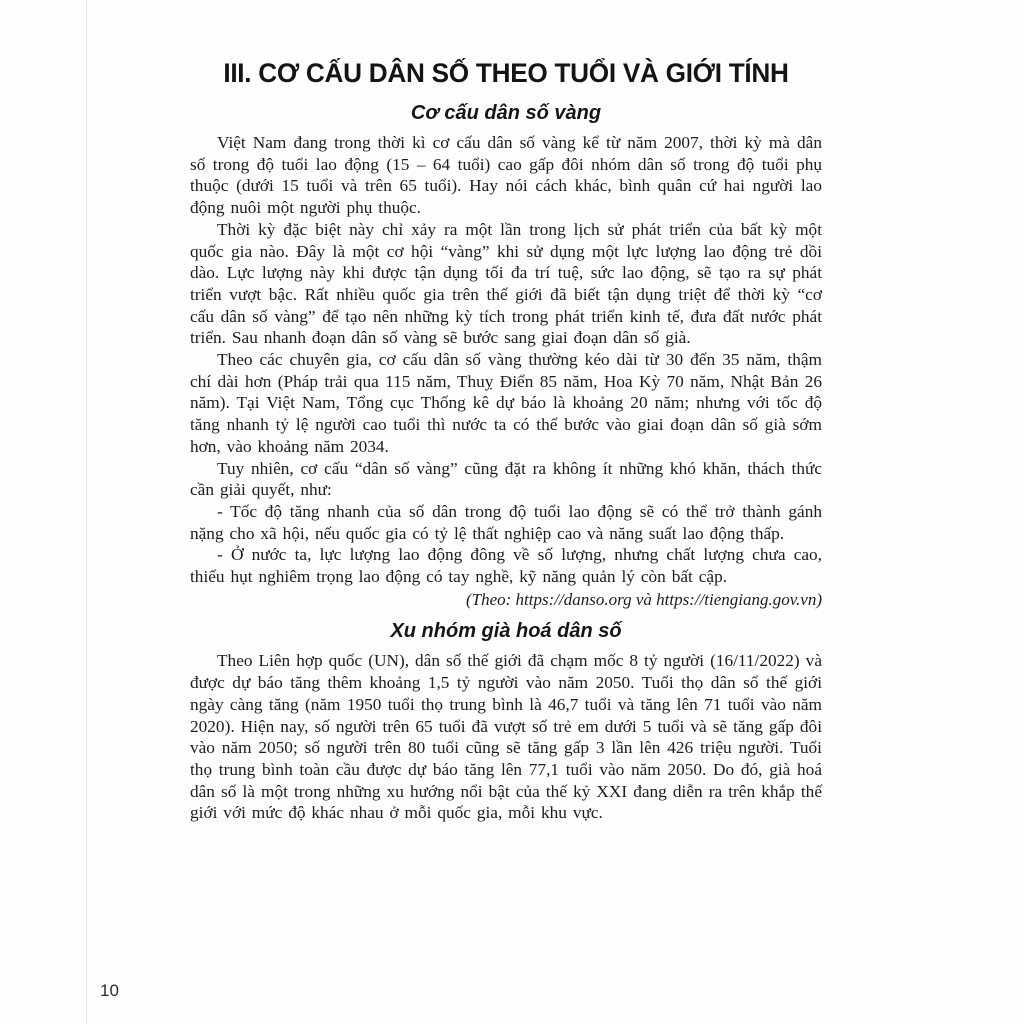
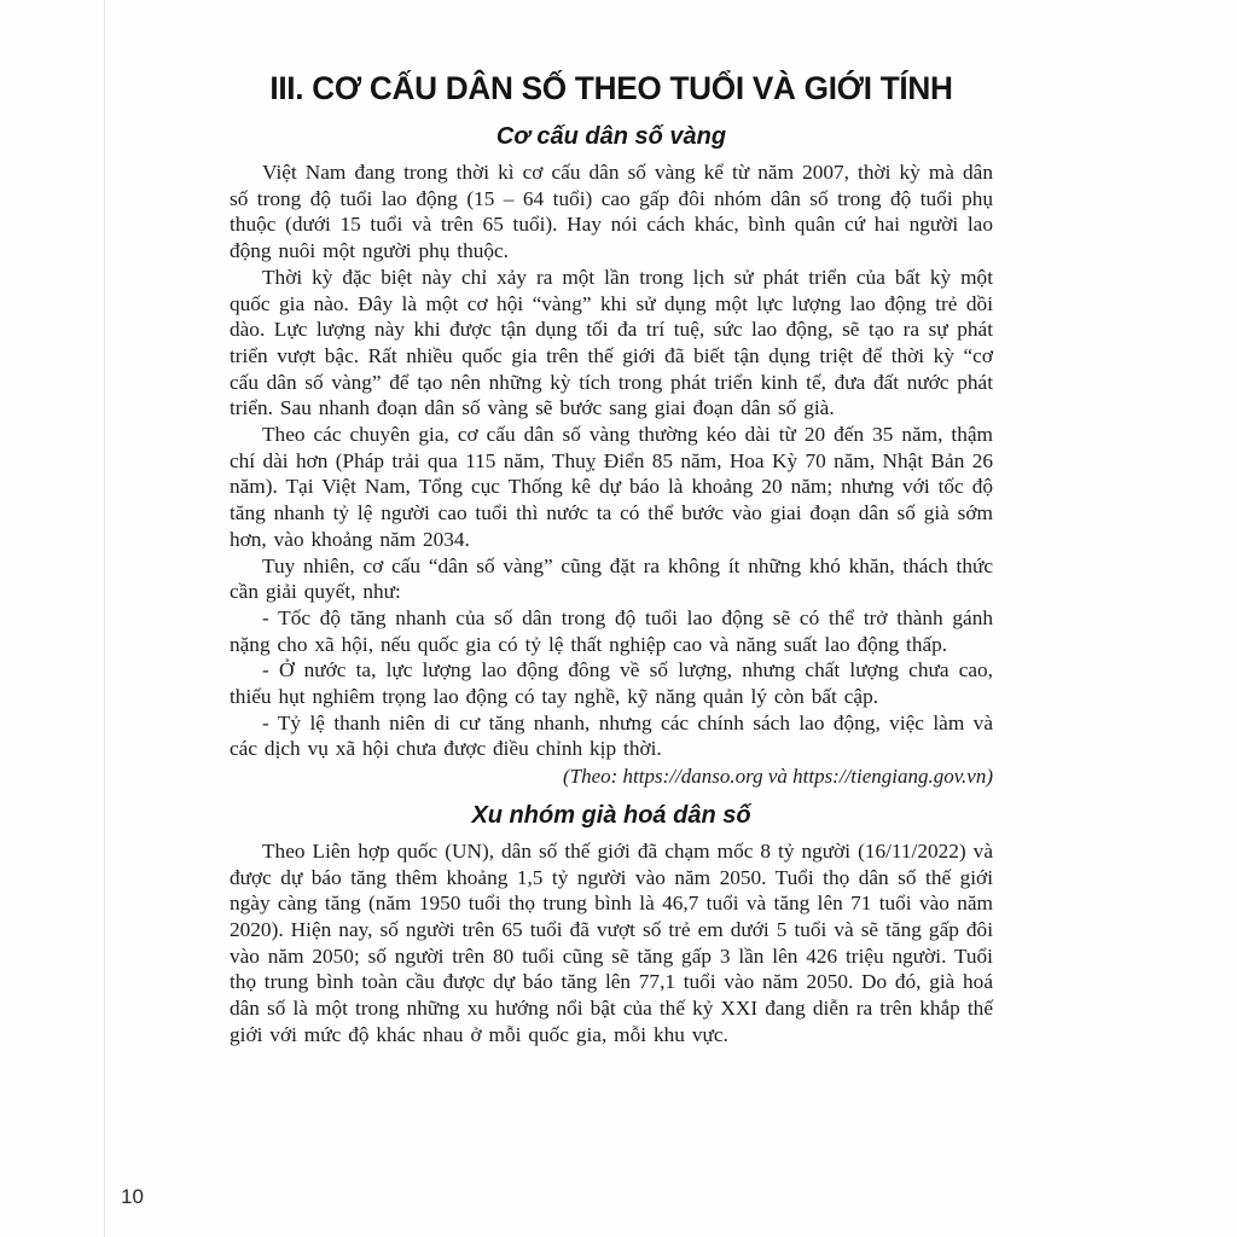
  III. CƠ CẤU DÂN SỐ THEO TUỔI VÀ GIỚI TÍNH
  Cơ cấu dân số vàng
  Việt Nam đang trong thời kì cơ cấu dân số vàng kể từ năm 2007, thời kỳ mà dân số trong độ tuổi lao động (15 – 64 tuổi) cao gấp đôi nhóm dân số trong độ tuổi phụ thuộc (dưới 15 tuổi và trên 65 tuổi). Hay nói cách khác, bình quân cứ hai người lao động nuôi một người phụ thuộc.
  Thời kỳ đặc biệt này chỉ xảy ra một lần trong lịch sử phát triển của bất kỳ một quốc gia nào. Đây là một cơ hội “vàng” khi sử dụng một lực lượng lao động trẻ dồi dào. Lực lượng này khi được tận dụng tối đa trí tuệ, sức lao động, sẽ tạo ra sự phát triển vượt bậc. Rất nhiều quốc gia trên thế giới đã biết tận dụng triệt để thời kỳ “cơ cấu dân số vàng” để tạo nên những kỳ tích trong phát triển kinh tế, đưa đất nước phát triển. Sau nhanh đoạn dân số vàng sẽ bước sang giai đoạn dân số già.
- Theo các chuyên gia, cơ cấu dân số vàng thường kéo dài từ 30 đến 35 năm, thậm chí dài hơn (Pháp trải qua 115 năm, Thuỵ Điển 85 năm, Hoa Kỳ 70 năm, Nhật Bản 26 năm). Tại Việt Nam, Tổng cục Thống kê dự báo là khoảng 20 năm; nhưng với tốc độ tăng nhanh tỷ lệ người cao tuổi thì nước ta có thể bước vào giai đoạn dân số già sớm hơn, vào khoảng năm 2034.
+ Theo các chuyên gia, cơ cấu dân số vàng thường kéo dài từ 20 đến 35 năm, thậm chí dài hơn (Pháp trải qua 115 năm, Thuỵ Điển 85 năm, Hoa Kỳ 70 năm, Nhật Bản 26 năm). Tại Việt Nam, Tổng cục Thống kê dự báo là khoảng 20 năm; nhưng với tốc độ tăng nhanh tỷ lệ người cao tuổi thì nước ta có thể bước vào giai đoạn dân số già sớm hơn, vào khoảng năm 2034.
  Tuy nhiên, cơ cấu “dân số vàng” cũng đặt ra không ít những khó khăn, thách thức cần giải quyết, như:
  - Tốc độ tăng nhanh của số dân trong độ tuổi lao động sẽ có thể trở thành gánh nặng cho xã hội, nếu quốc gia có tỷ lệ thất nghiệp cao và năng suất lao động thấp.
  - Ở nước ta, lực lượng lao động đông về số lượng, nhưng chất lượng chưa cao, thiếu hụt nghiêm trọng lao động có tay nghề, kỹ năng quản lý còn bất cập.
+ - Tỷ lệ thanh niên di cư tăng nhanh, nhưng các chính sách lao động, việc làm và các dịch vụ xã hội chưa được điều chỉnh kịp thời.
  (Theo: https://danso.org và https://tiengiang.gov.vn)
  Xu nhóm già hoá dân số
  Theo Liên hợp quốc (UN), dân số thế giới đã chạm mốc 8 tỷ người (16/11/2022) và được dự báo tăng thêm khoảng 1,5 tỷ người vào năm 2050. Tuổi thọ dân số thế giới ngày càng tăng (năm 1950 tuổi thọ trung bình là 46,7 tuổi và tăng lên 71 tuổi vào năm 2020). Hiện nay, số người trên 65 tuổi đã vượt số trẻ em dưới 5 tuổi và sẽ tăng gấp đôi vào năm 2050; số người trên 80 tuổi cũng sẽ tăng gấp 3 lần lên 426 triệu người. Tuổi thọ trung bình toàn cầu được dự báo tăng lên 77,1 tuổi vào năm 2050. Do đó, già hoá dân số là một trong những xu hướng nổi bật của thế kỷ XXI đang diễn ra trên khắp thế giới với mức độ khác nhau ở mỗi quốc gia, mỗi khu vực.
  10
